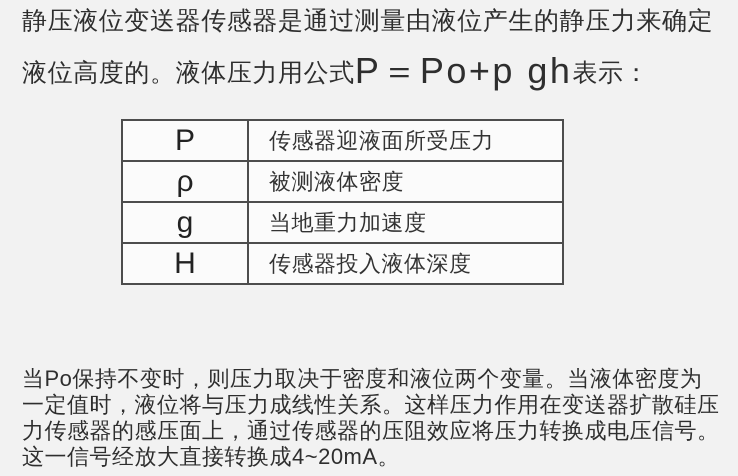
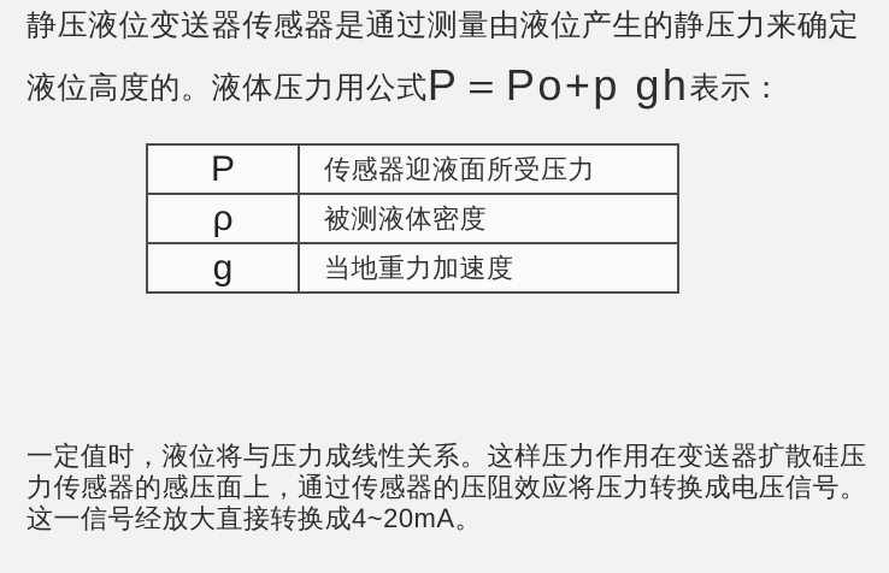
  静压液位变送器传感器是通过测量由液位产生的静压力来确定
  液位高度的。液体压力用公式P＝Po+p gh表示：
  P	传感器迎液面所受压力
  ρ	被测液体密度
  g	当地重力加速度
- H	传感器投入液体深度
- 当Po保持不变时，则压力取决于密度和液位两个变量。当液体密度为
  一定值时，液位将与压力成线性关系。这样压力作用在变送器扩散硅压
  力传感器的感压面上，通过传感器的压阻效应将压力转换成电压信号。
  这一信号经放大直接转换成4~20mA。
